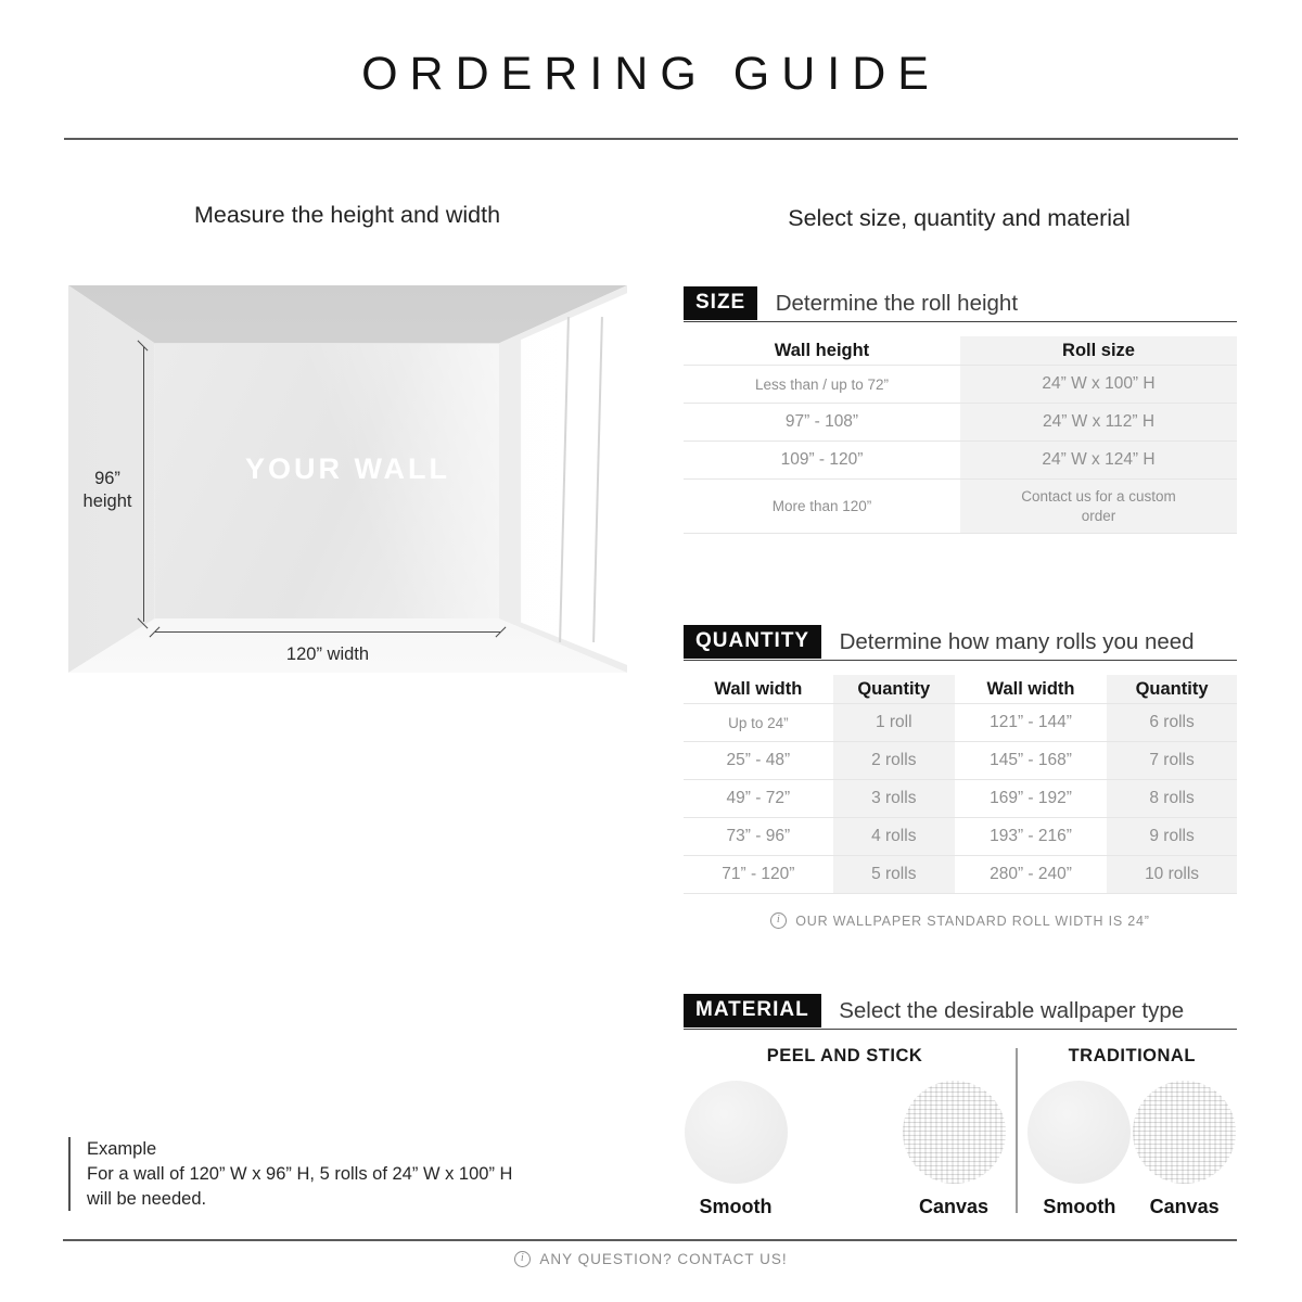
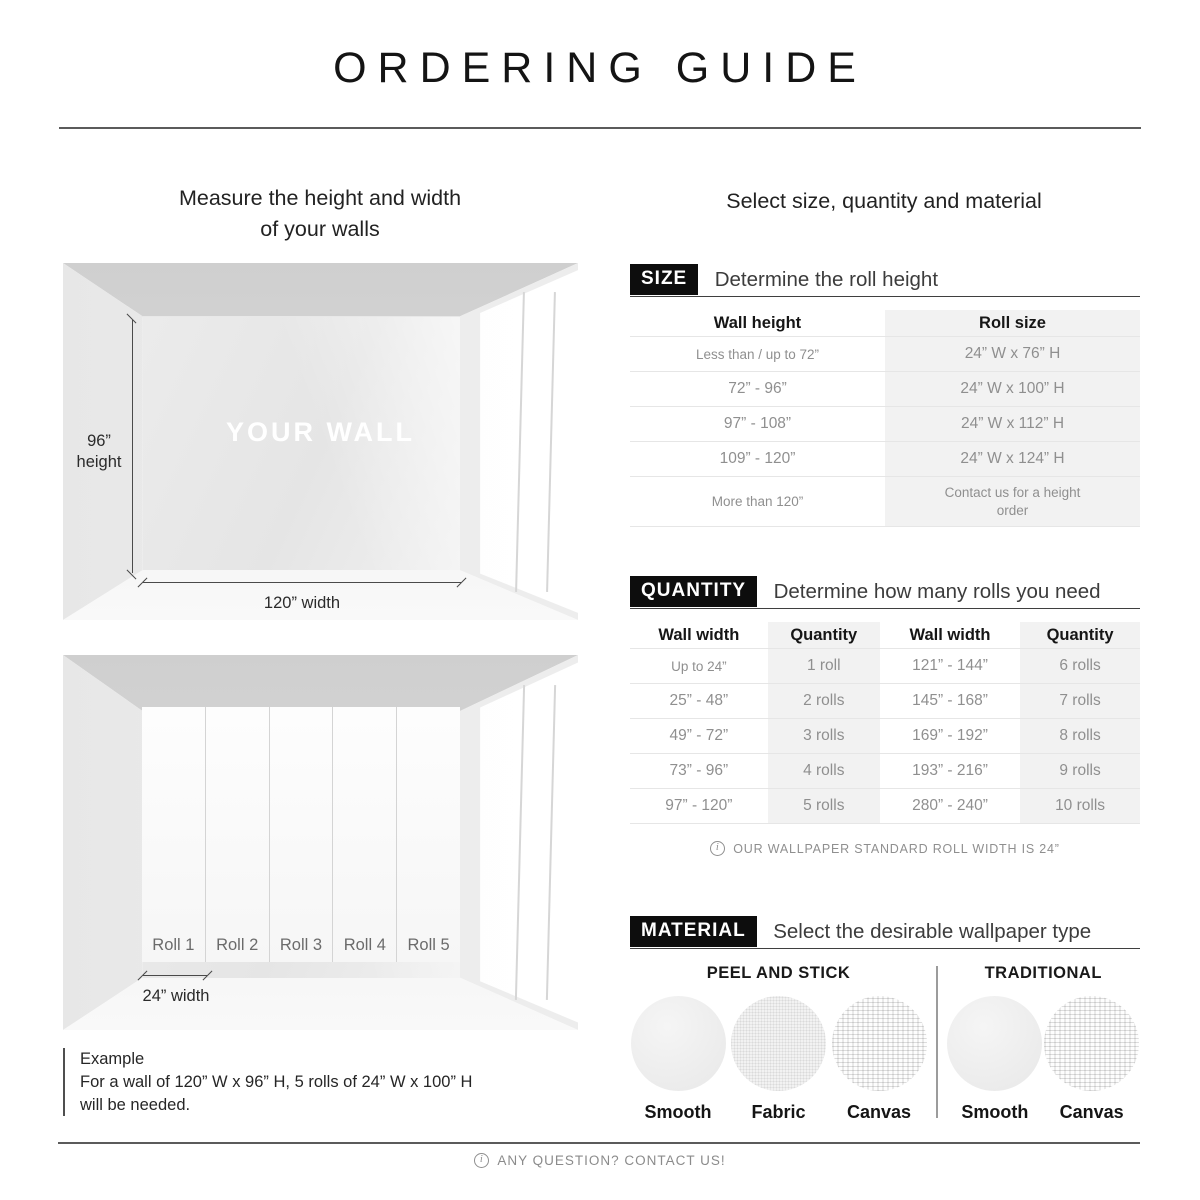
  ORDERING GUIDE
  Measure the height and width
+ of your walls
  YOUR WALL
  96”
  height
  120” width
+ Roll 1
+ Roll 2
+ Roll 3
+ Roll 4
+ Roll 5
+ 24” width
  Example
  For a wall of 120” W x 96” H, 5 rolls of 24” W x 100” H
  will be needed.
  Select size, quantity and material
  SIZE Determine the roll height
  Wall height
  Roll size
  Less than / up to 72”
+ 24” W x 76” H
+ 72” - 96”
  24” W x 100” H
  97” - 108”
  24” W x 112” H
  109” - 120”
  24” W x 124” H
  More than 120”
- Contact us for a custom order
+ Contact us for a height order
  QUANTITY Determine how many rolls you need
  Wall width
  Quantity
  Wall width
  Quantity
  Up to 24”
  1 roll
  121” - 144”
  6 rolls
  25” - 48”
  2 rolls
  145” - 168”
  7 rolls
  49” - 72”
  3 rolls
  169” - 192”
  8 rolls
  73” - 96”
  4 rolls
  193” - 216”
  9 rolls
- 71” - 120”
+ 97” - 120”
  5 rolls
  280” - 240”
  10 rolls
  i
  OUR WALLPAPER STANDARD ROLL WIDTH IS 24”
  MATERIAL Select the desirable wallpaper type
  PEEL AND STICK
  Smooth
+ Fabric
  Canvas
  TRADITIONAL
  Smooth
  Canvas
  i
  ANY QUESTION? CONTACT US!
